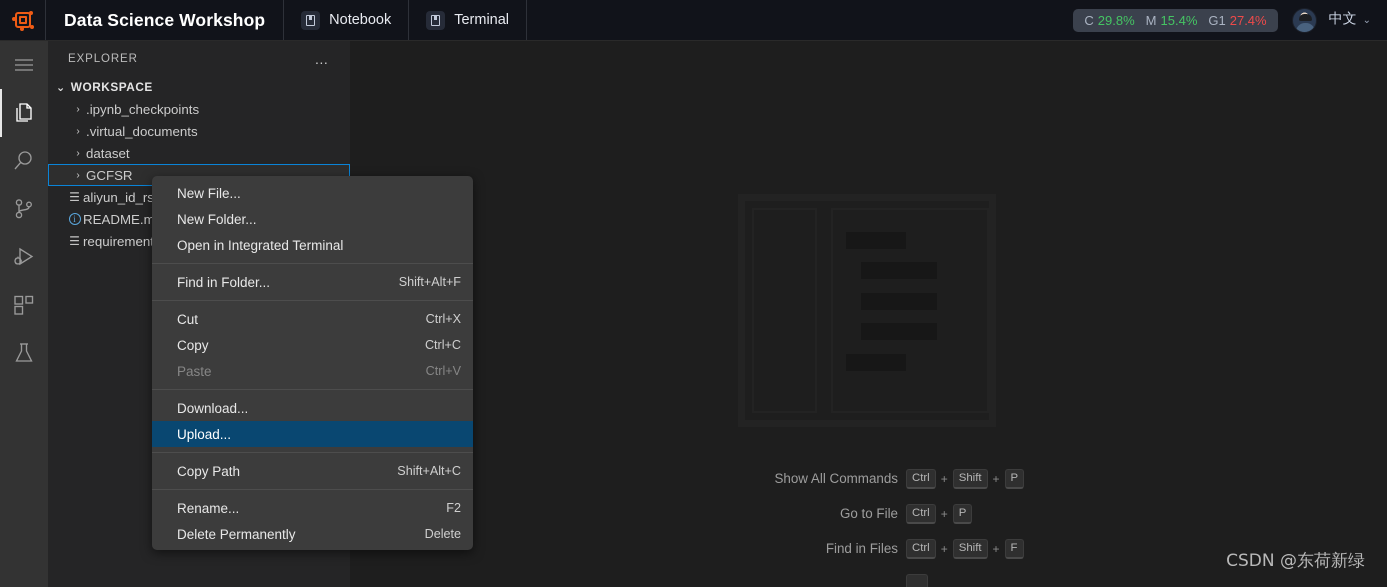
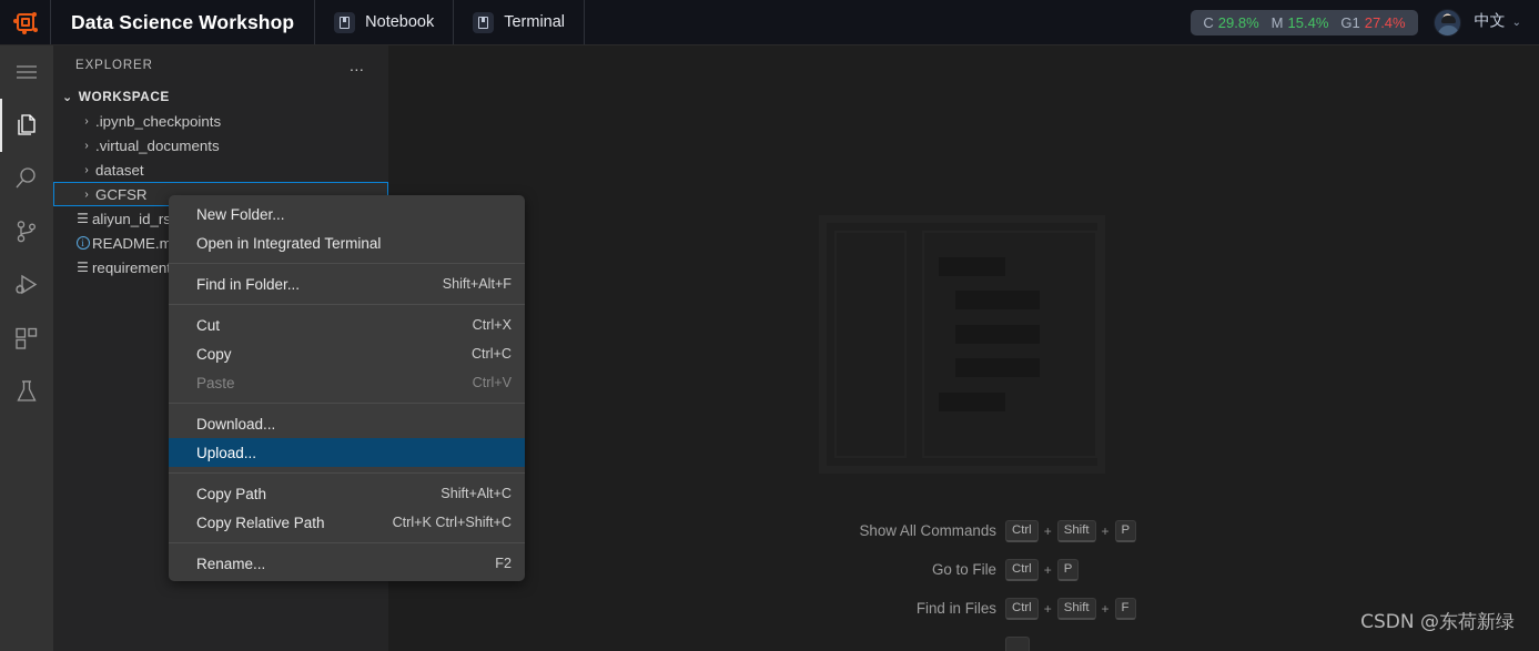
  Data Science Workshop
  Notebook
  Terminal
  C
  29.8%
  M
  15.4%
  G1
  27.4%
  中文
  ⌄
  EXPLORER
  …
  ⌄
  WORKSPACE
  ›
  .ipynb_checkpoints
  ›
  .virtual_documents
  ›
  dataset
  ›
  GCFSR
  ☰
  aliyun_id_rs
  i
  README.m
  ☰
  requiremen
  Show All Commands
  Ctrl
  +
  Shift
  +
  P
  Go to File
  Ctrl
  +
  P
  Find in Files
  Ctrl
  +
  Shift
  +
  F
  CSDN @东荷新绿
- New File...
  New Folder...
  Open in Integrated Terminal
  Find in Folder...
  Shift+Alt+F
  Cut
  Ctrl+X
  Copy
  Ctrl+C
  Paste
  Ctrl+V
  Download...
  Upload...
  Copy Path
  Shift+Alt+C
+ Copy Relative Path
+ Ctrl+K Ctrl+Shift+C
  Rename...
  F2
- Delete Permanently
- Delete
